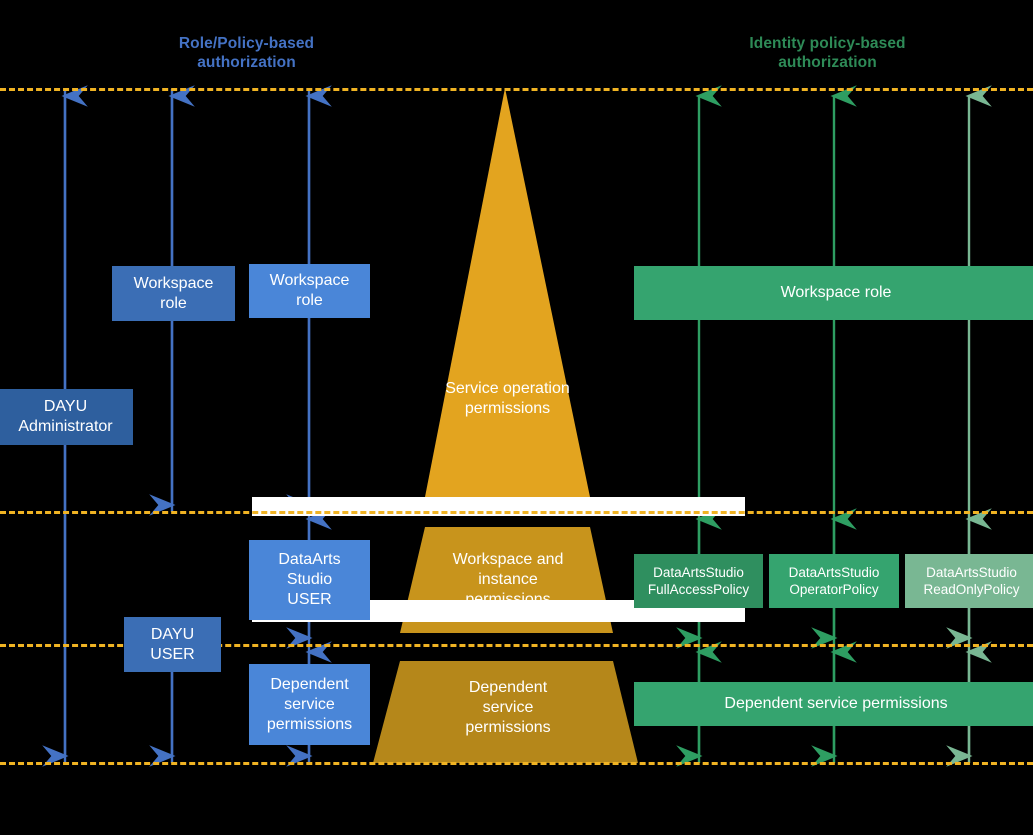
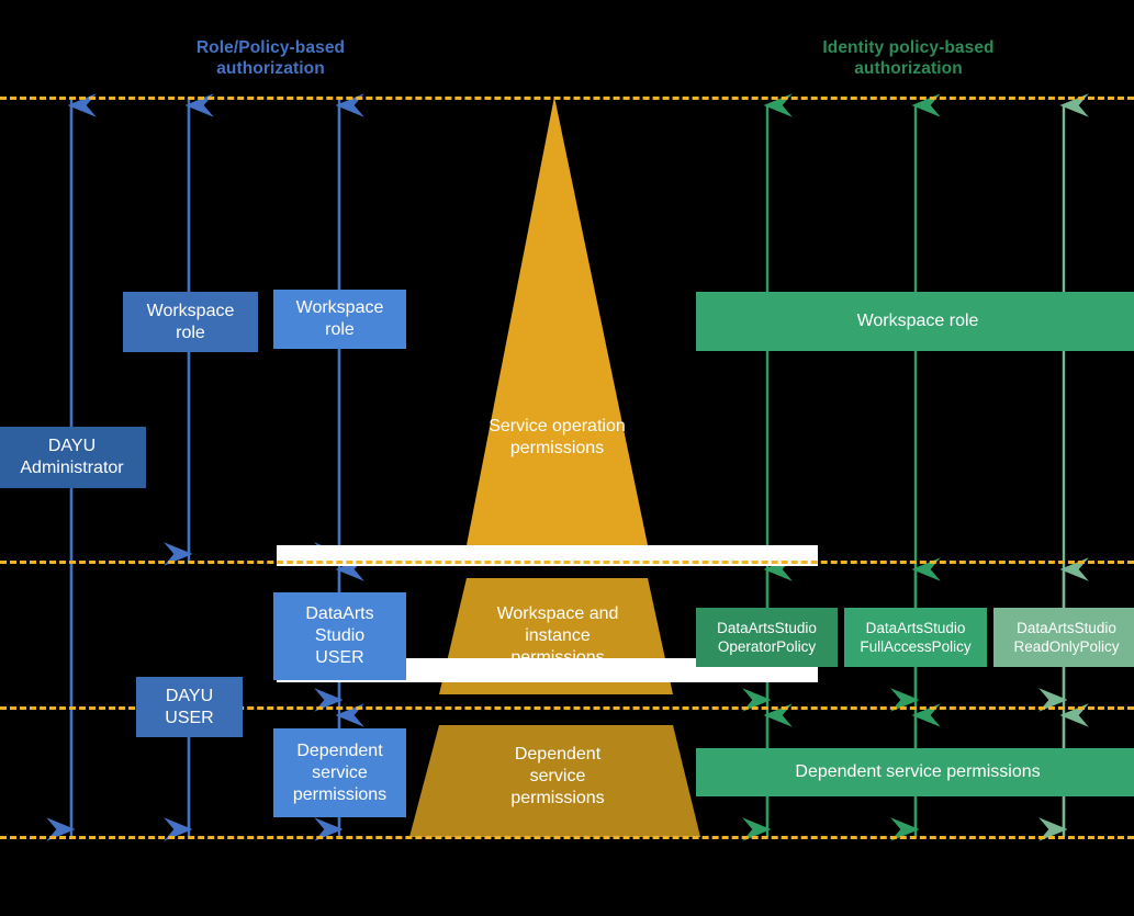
  Role/Policy-based
  authorization
  Identity policy-based
  authorization
  Service operation
  permissions
  Workspace and
  instance
  permissions
  Dependent
  service
  permissions
  DAYU
  Administrator
  Workspace
  role
  Workspace
  role
  DAYU
  USER
  DataArts
  Studio
  USER
  Dependent
  service
  permissions
  Workspace role
  DataArtsStudio
- FullAccessPolicy
+ OperatorPolicy
  DataArtsStudio
- OperatorPolicy
+ FullAccessPolicy
  DataArtsStudio
  ReadOnlyPolicy
  Dependent service permissions
